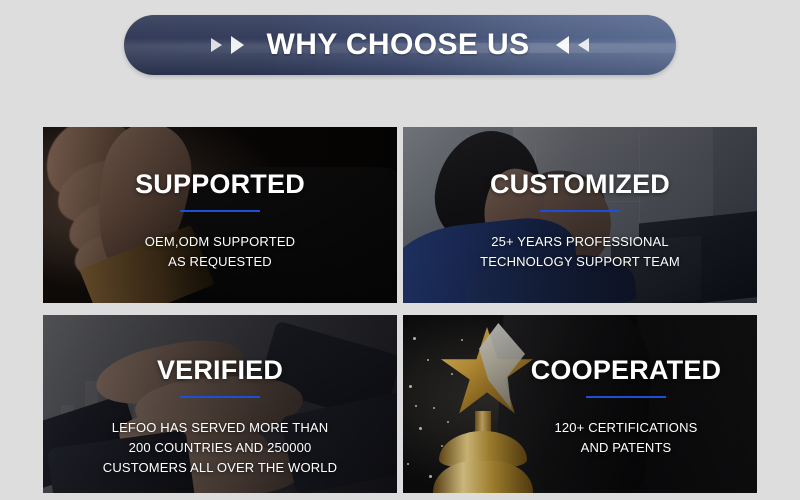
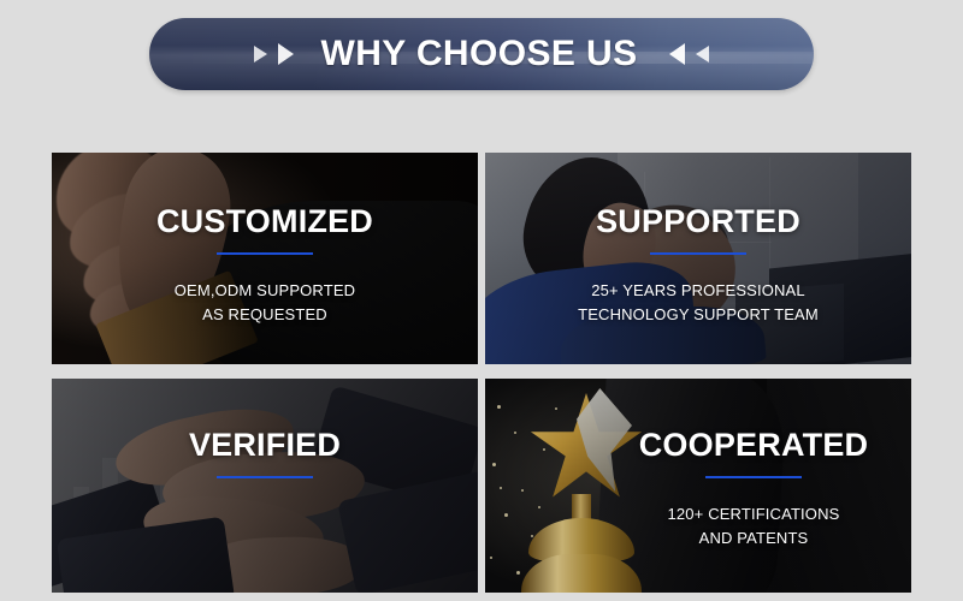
  WHY CHOOSE US
- SUPPORTED
+ CUSTOMIZED
  OEM,ODM SUPPORTED
  AS REQUESTED
- CUSTOMIZED
+ SUPPORTED
  25+ YEARS PROFESSIONAL
  TECHNOLOGY SUPPORT TEAM
  VERIFIED
- LEFOO HAS SERVED MORE THAN
- 200 COUNTRIES AND 250000
- CUSTOMERS ALL OVER THE WORLD
  COOPERATED
  120+ CERTIFICATIONS
  AND PATENTS
